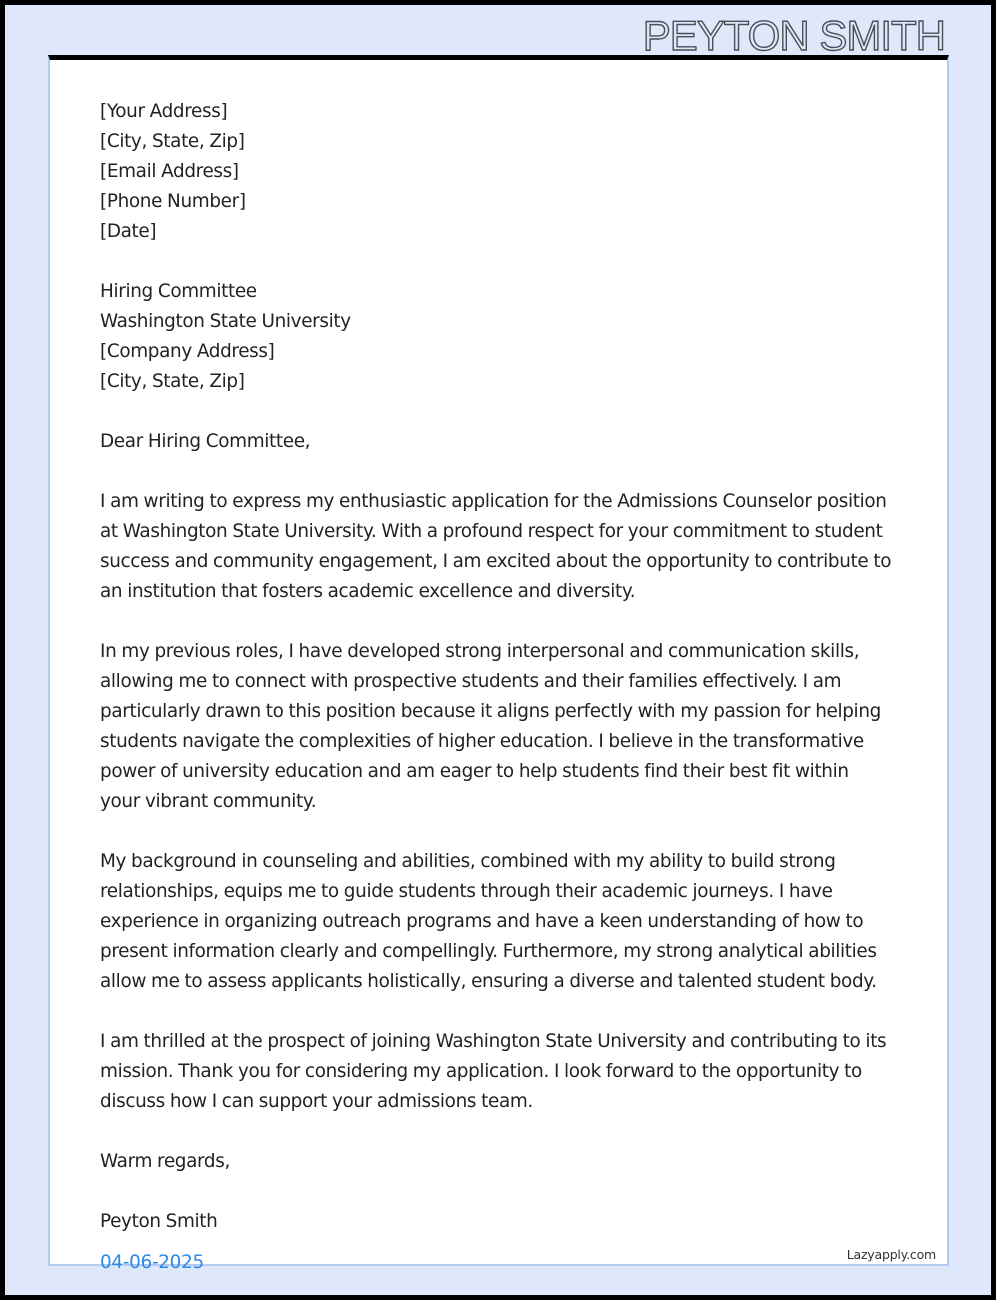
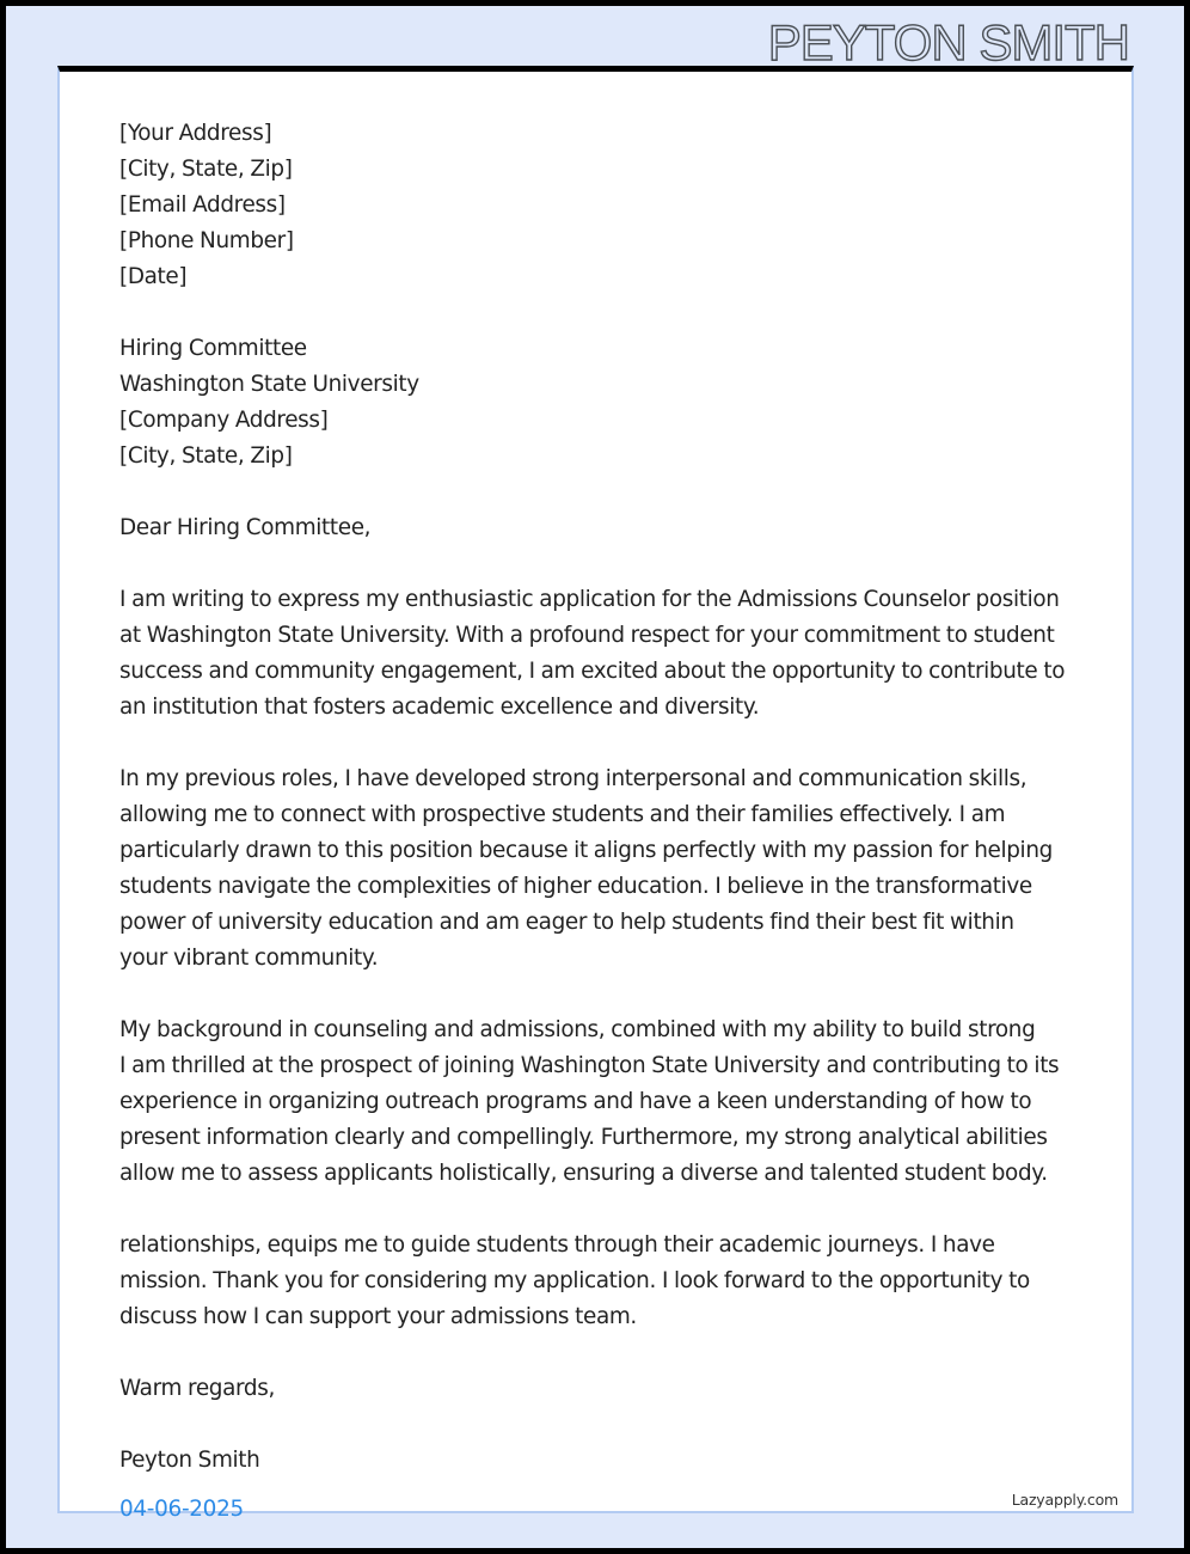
  PEYTON SMITH
  [Your Address]
  [City, State, Zip]
  [Email Address]
  [Phone Number]
  [Date]
  Hiring Committee
  Washington State University
  [Company Address]
  [City, State, Zip]
  Dear Hiring Committee,
  I am writing to express my enthusiastic application for the Admissions Counselor position
  at Washington State University. With a profound respect for your commitment to student
  success and community engagement, I am excited about the opportunity to contribute to
  an institution that fosters academic excellence and diversity.
  In my previous roles, I have developed strong interpersonal and communication skills,
  allowing me to connect with prospective students and their families effectively. I am
  particularly drawn to this position because it aligns perfectly with my passion for helping
  students navigate the complexities of higher education. I believe in the transformative
  power of university education and am eager to help students find their best fit within
  your vibrant community.
- My background in counseling and abilities, combined with my ability to build strong
+ My background in counseling and admissions, combined with my ability to build strong
- relationships, equips me to guide students through their academic journeys. I have
+ I am thrilled at the prospect of joining Washington State University and contributing to its
  experience in organizing outreach programs and have a keen understanding of how to
  present information clearly and compellingly. Furthermore, my strong analytical abilities
  allow me to assess applicants holistically, ensuring a diverse and talented student body.
- I am thrilled at the prospect of joining Washington State University and contributing to its
+ relationships, equips me to guide students through their academic journeys. I have
  mission. Thank you for considering my application. I look forward to the opportunity to
  discuss how I can support your admissions team.
  Warm regards,
  Peyton Smith
  04-06-2025
  Lazyapply.com
